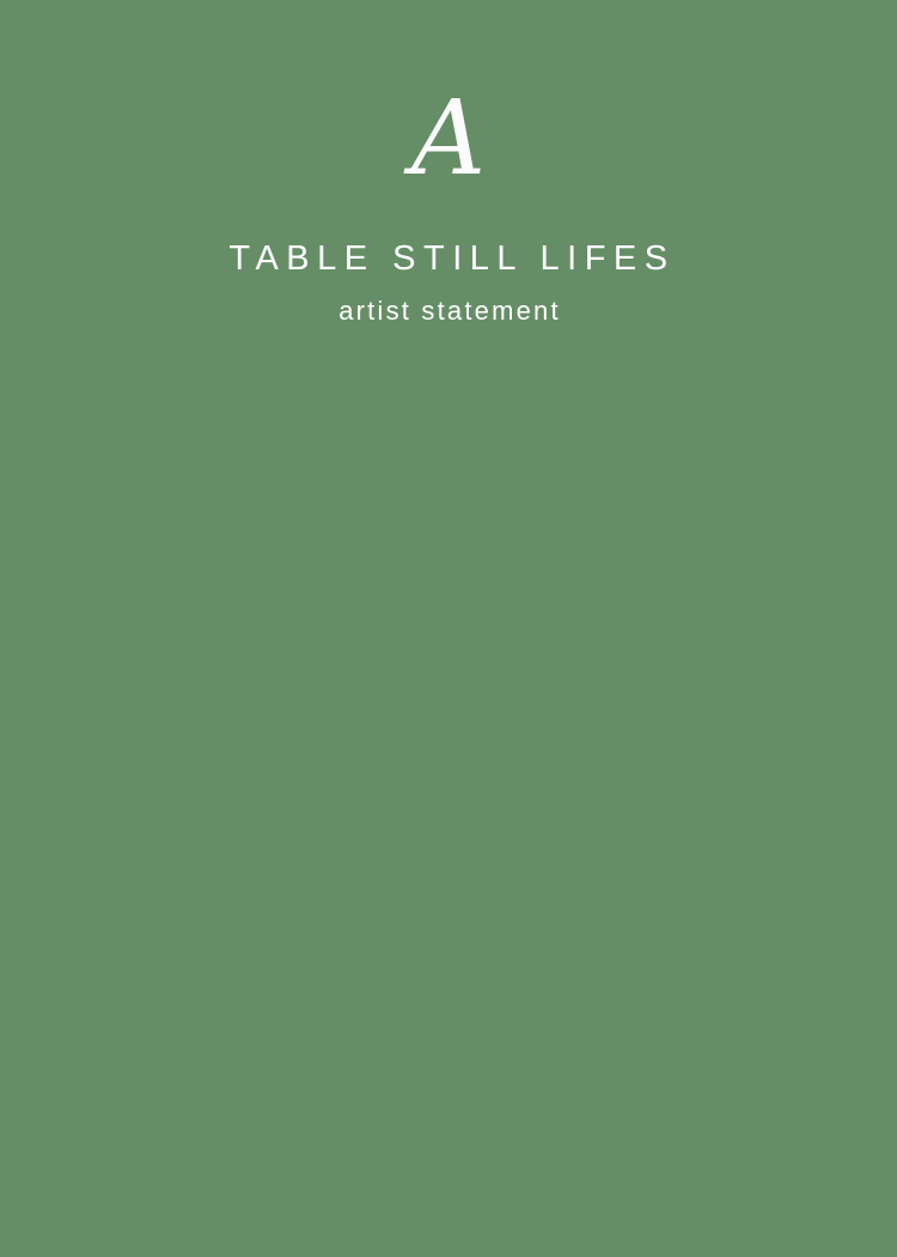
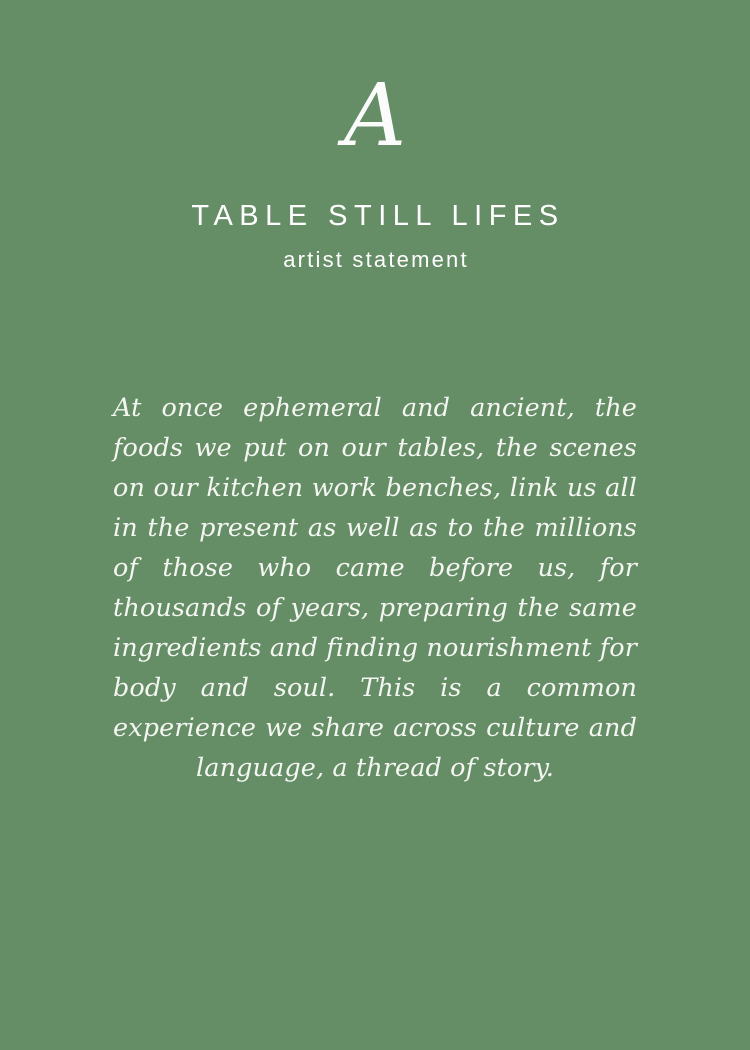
  A
  TABLE STILL LIFES
  artist statement
+ At once ephemeral and ancient, the foods we put on our tables, the scenes on our kitchen work benches, link us all in the present as well as to the millions of those who came before us, for thousands of years, preparing the same ingredients and finding nourishment for body and soul. This is a common experience we share across culture and language, a thread of story.
